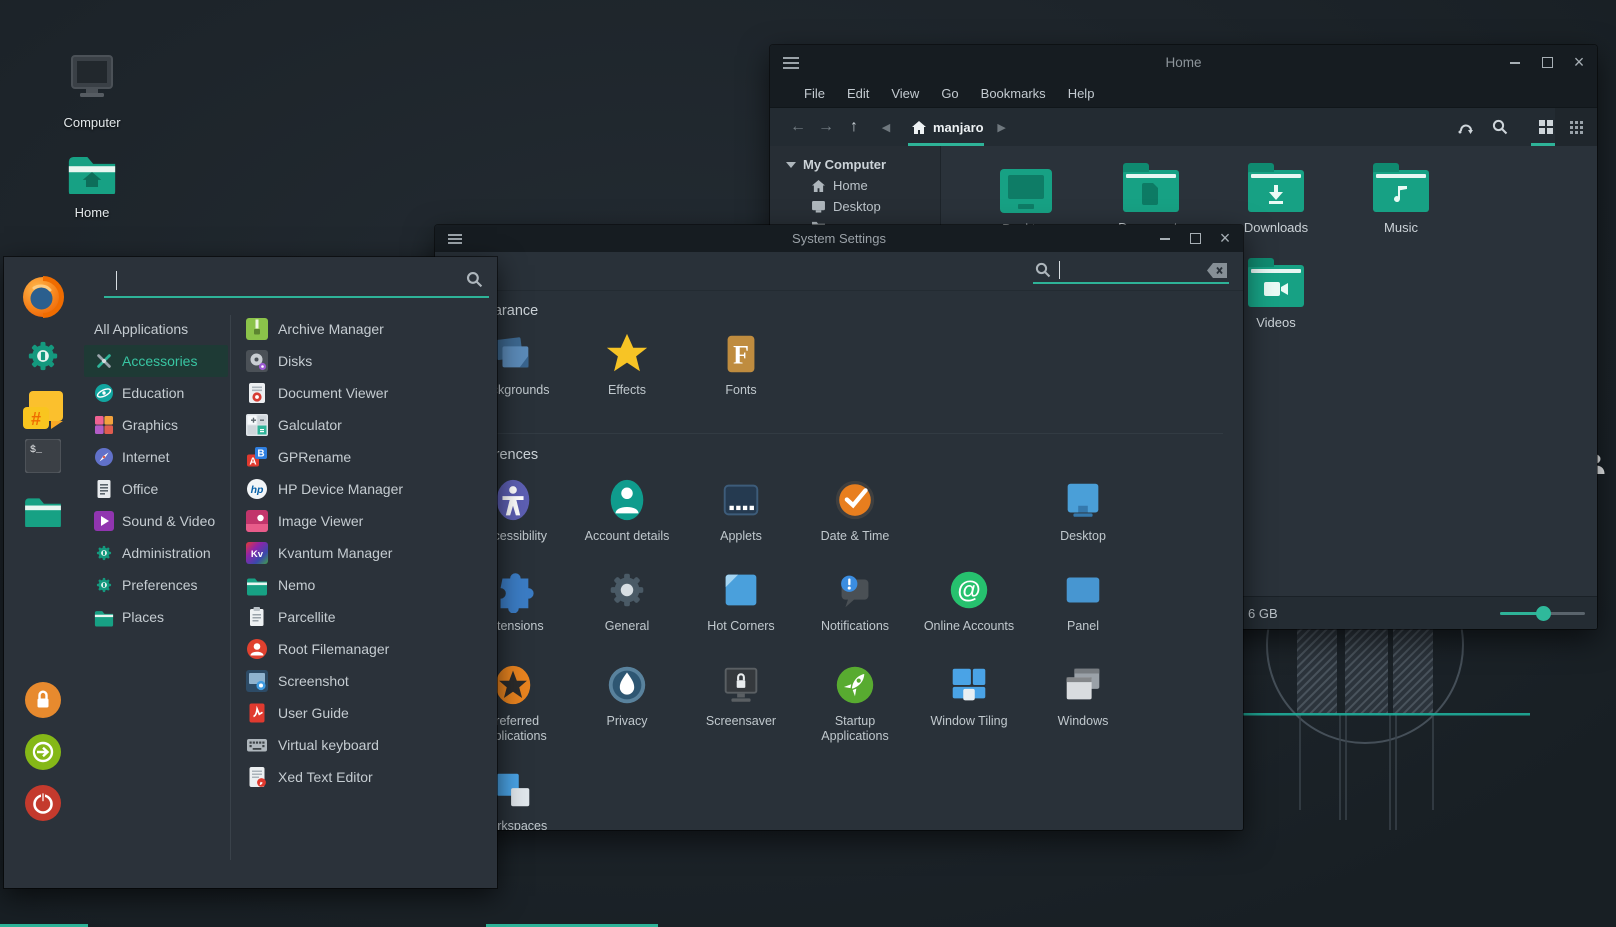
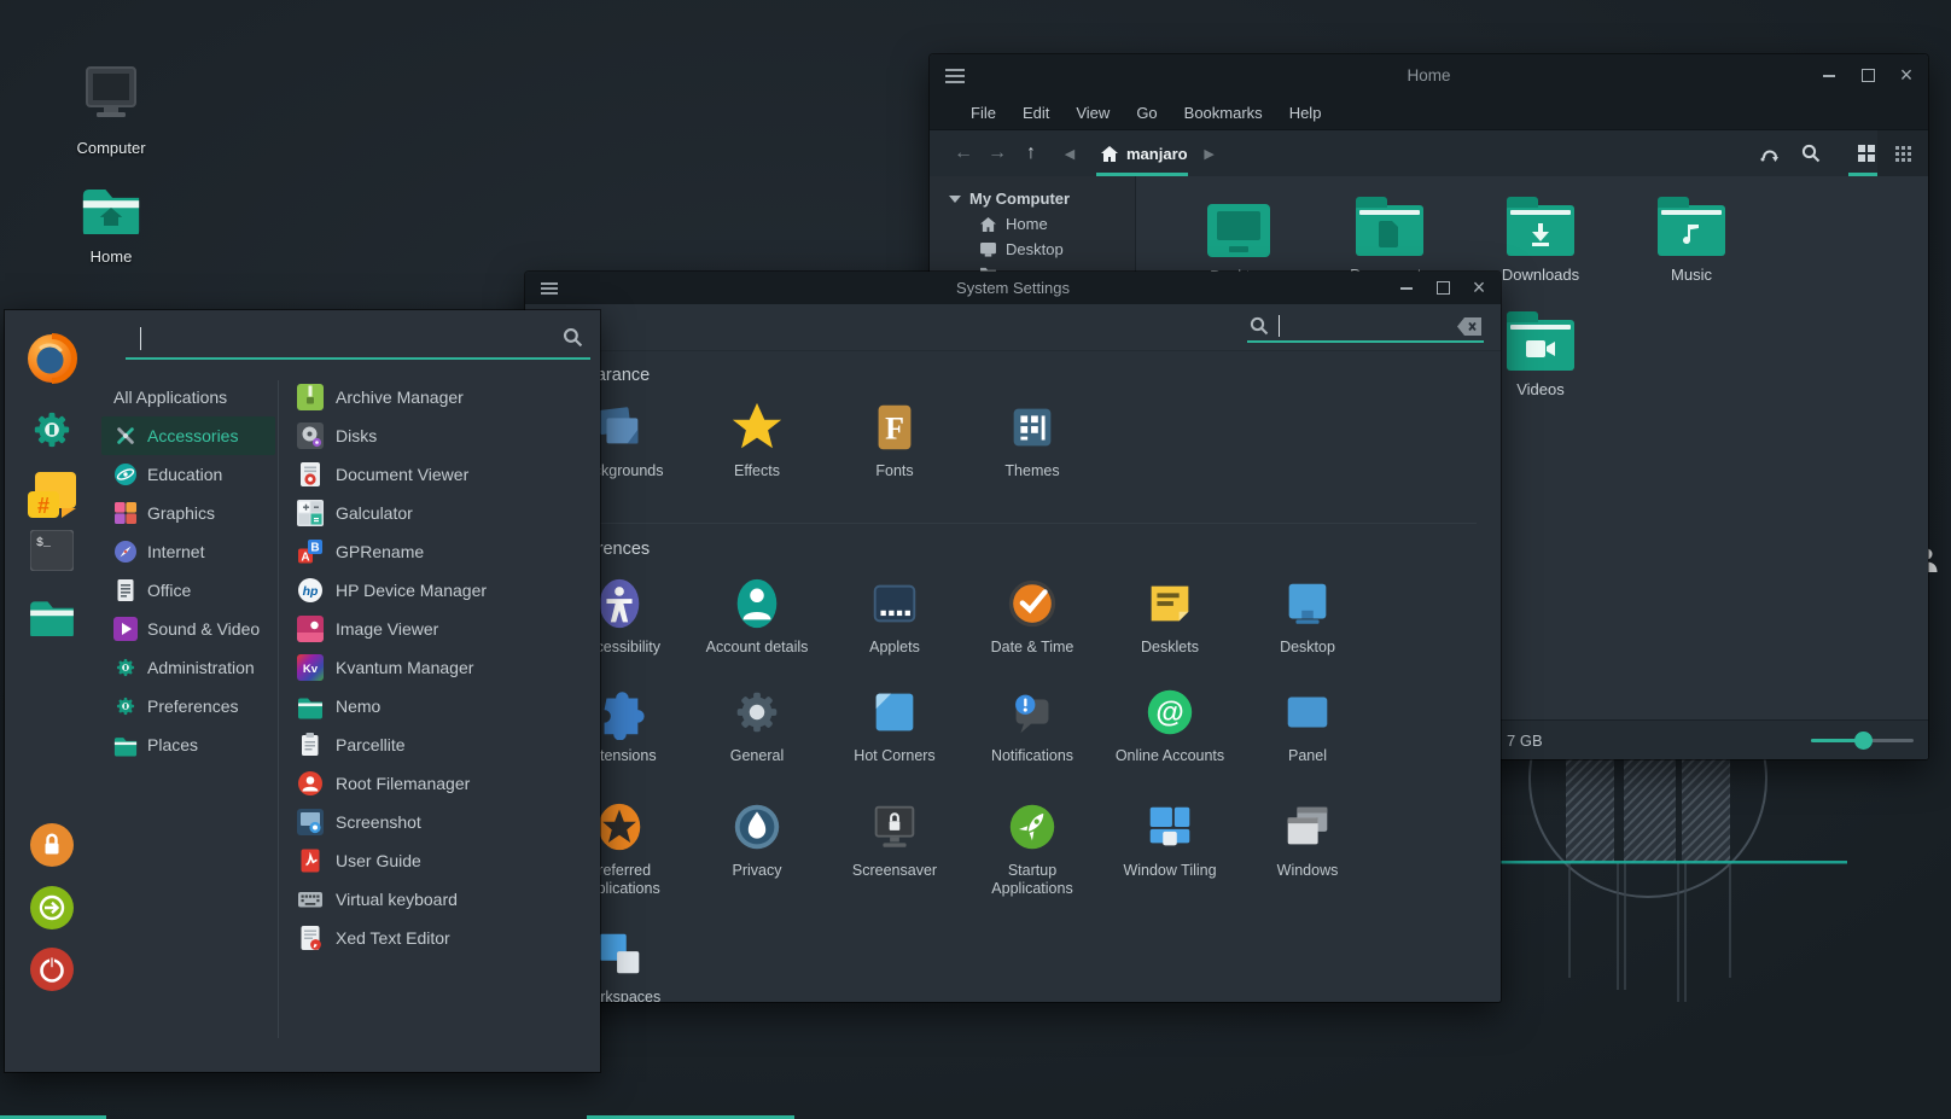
  Home
  ×
  File
  Edit
  View
  Go
  Bookmarks
  Help
  ←
  →
  ↑
  ◀
  manjaro
  ▶
  My Computer
  Home
  Desktop
  Downloads
  Music
  Videos
- 6 GB
+ 7 GB
  System Settings
  ×
  kgrounds
  Effects
  F
  Fonts
+ Themes
  essibility
  Account details
  Applets
  Date & Time
+ Desklets
  Desktop
  tensions
  General
  Hot Corners
  Notifications
  @
  Online Accounts
  Panel
  referred plications
  Privacy
  Screensaver
  Startup Applications
  Window Tiling
  Windows
  rkspaces
  #
  $_
  All Applications
  Accessories
  Education
  Graphics
  Internet
  Office
  Sound & Video
  Administration
  Preferences
  Places
  Archive Manager
  Disks
  Document Viewer
  Galculator
  A
  B
  GPRename
  hp
  HP Device Manager
  Image Viewer
  Kv
  Kvantum Manager
  Nemo
  Parcellite
  Root Filemanager
  Screenshot
  User Guide
  Virtual keyboard
  Xed Text Editor
